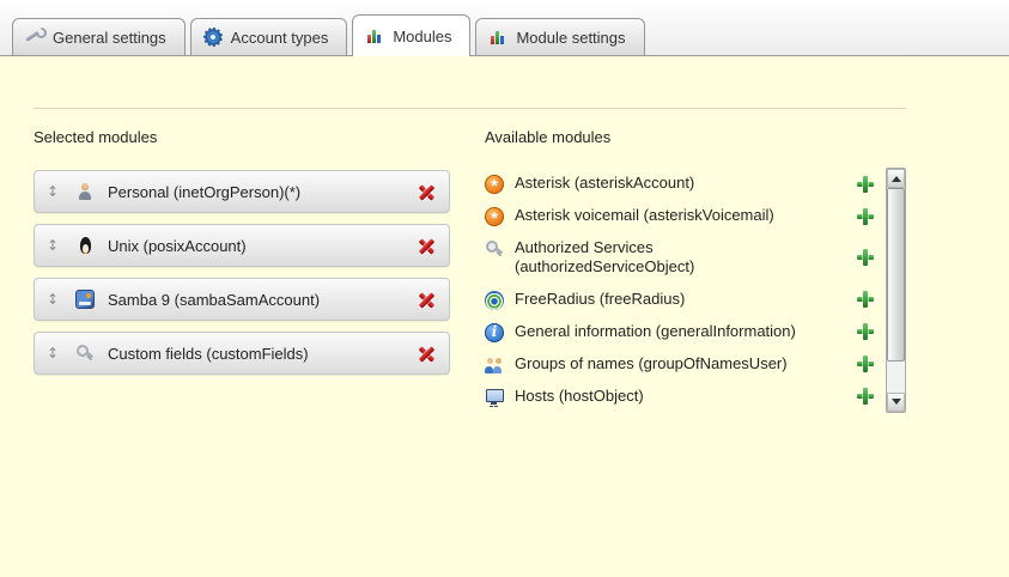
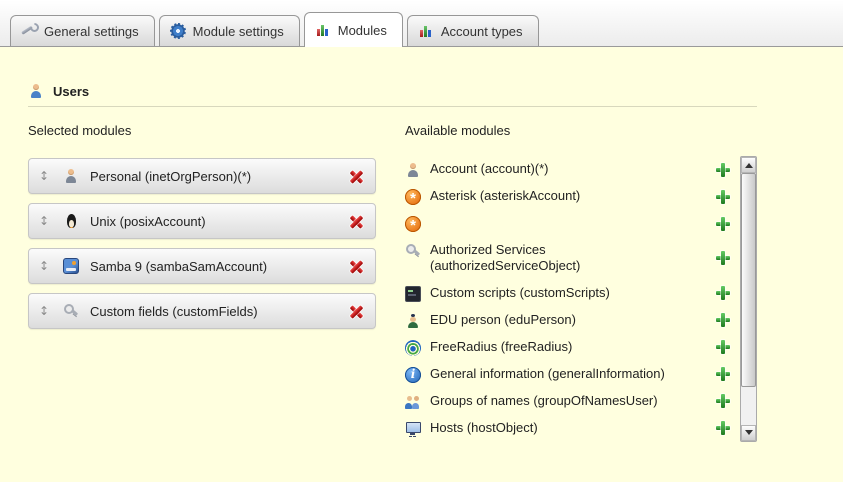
  General settings
- Account types
+ Module settings
  Modules
- Module settings
+ Account types
+ Users
  Selected modules
  Personal (inetOrgPerson)(*)
  Unix (posixAccount)
  Samba 9 (sambaSamAccount)
  Custom fields (customFields)
  Available modules
+ Account (account)(*)
  Asterisk (asteriskAccount)
- Asterisk voicemail (asteriskVoicemail)
  Authorized Services (authorizedServiceObject)
+ Custom scripts (customScripts)
+ EDU person (eduPerson)
  FreeRadius (freeRadius)
  General information (generalInformation)
  Groups of names (groupOfNamesUser)
  Hosts (hostObject)
